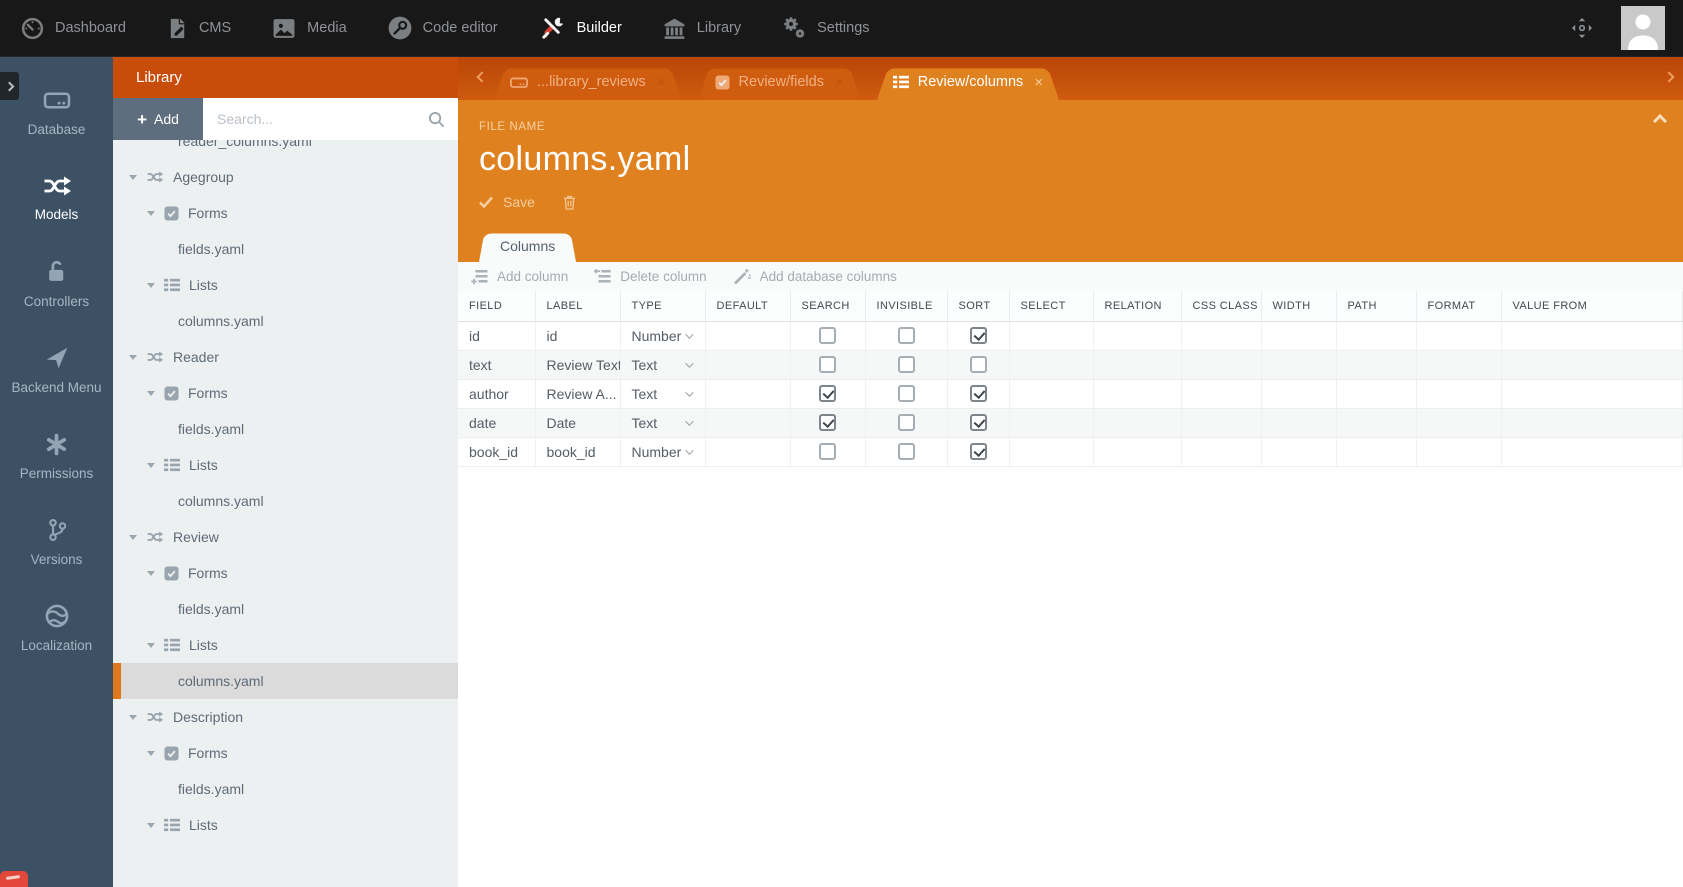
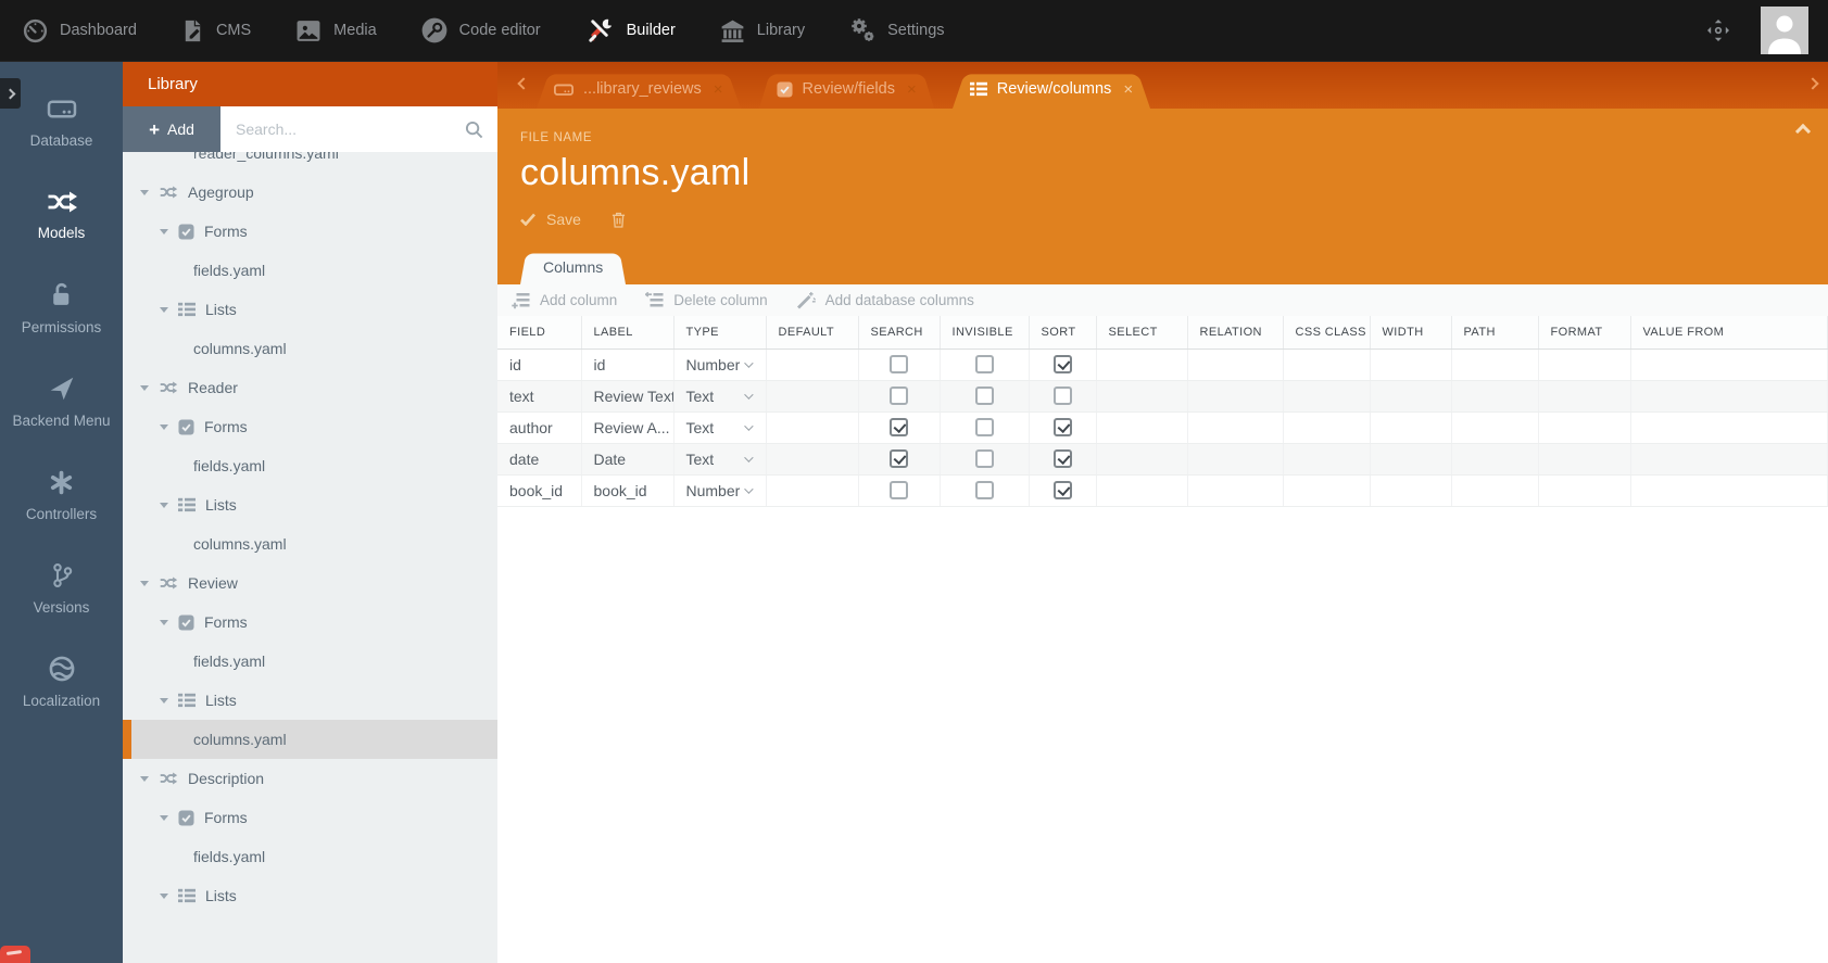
  Dashboard
  CMS
  Media
  Code editor
  Builder
  Library
  Settings
  Database
  Models
- Controllers
+ Permissions
  Backend Menu
- Permissions
+ Controllers
  Versions
  Localization
  Library
  +
  Add
  Search...
  reader_columns.yaml
  Agegroup
  Forms
  fields.yaml
  Lists
  columns.yaml
  Reader
  Forms
  fields.yaml
  Lists
  columns.yaml
  Review
  Forms
  fields.yaml
  Lists
  columns.yaml
  Description
  Forms
  fields.yaml
  Lists
  ...library_reviews
  Review/fields
  Review/columns
  ×
  FILE NAME
  columns.yaml
  Save
  Columns
  Add column
  Delete column
  Add database columns
  FIELD	LABEL	TYPE	DEFAULT	SEARCH	INVISIBLE	SORT	SELECT	RELATION	CSS CLASS	WIDTH	PATH	FORMAT	VALUE FROM
  id	id	Number
  text	Review Text	Text
  author	Review A...	Text
  date	Date	Text
  book_id	book_id	Number
